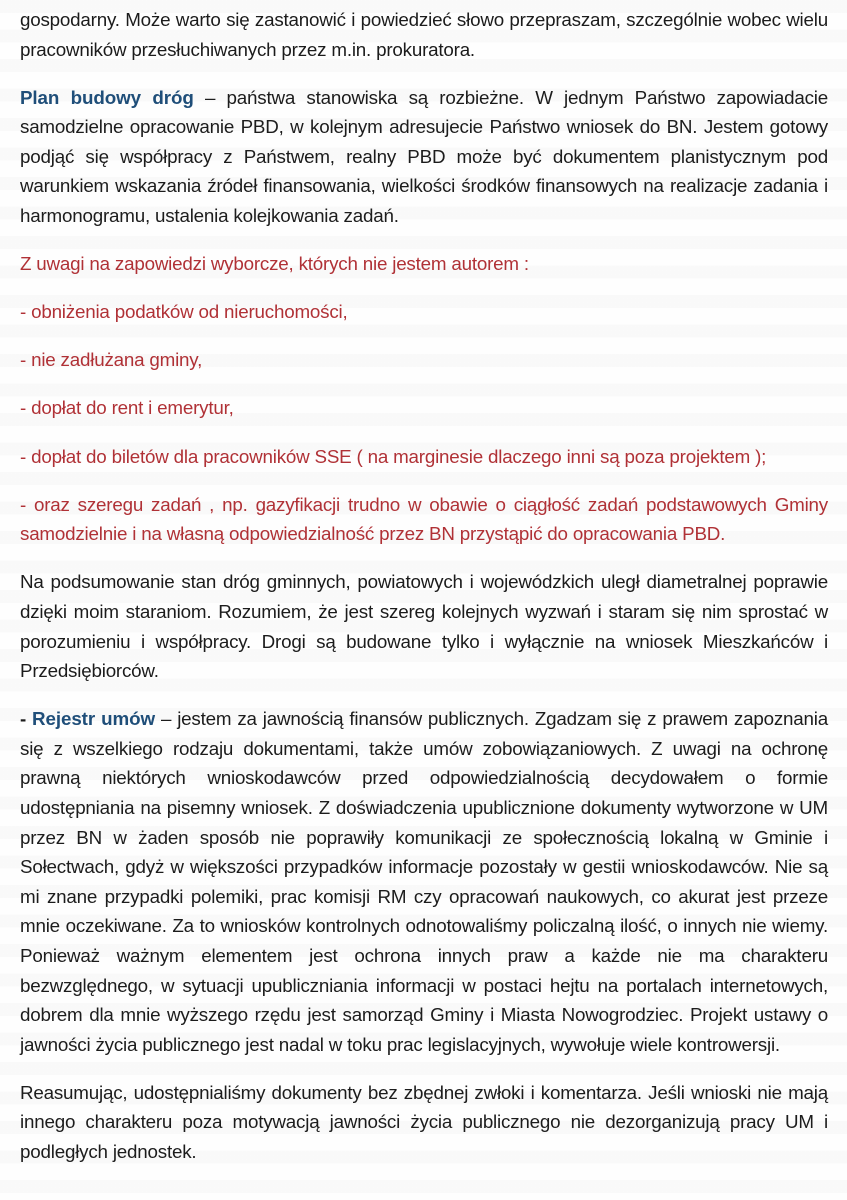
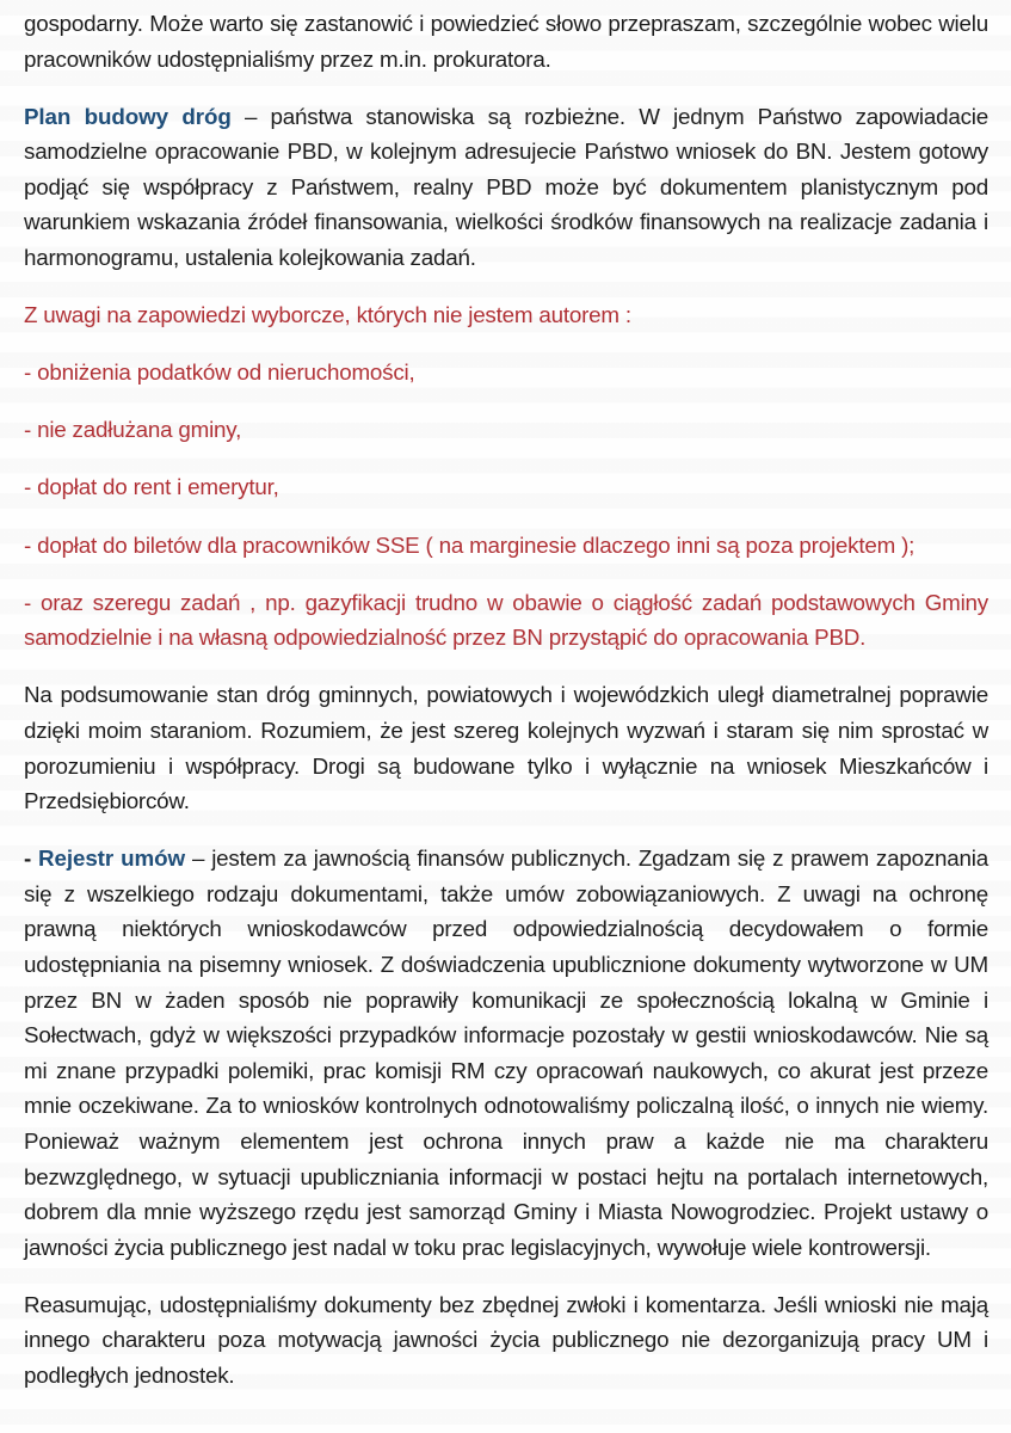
- gospodarny. Może warto się zastanowić i powiedzieć słowo przepraszam, szczególnie wobec wielu pracowników przesłuchiwanych przez m.in. prokuratora.
+ gospodarny. Może warto się zastanowić i powiedzieć słowo przepraszam, szczególnie wobec wielu pracowników udostępnialiśmy przez m.in. prokuratora.
  Plan budowy dróg – państwa stanowiska są rozbieżne. W jednym Państwo zapowiadacie samodzielne opracowanie PBD, w kolejnym adresujecie Państwo wniosek do BN. Jestem gotowy podjąć się współpracy z Państwem, realny PBD może być dokumentem planistycznym pod warunkiem wskazania źródeł finansowania, wielkości środków finansowych na realizacje zadania i harmonogramu, ustalenia kolejkowania zadań.
  Z uwagi na zapowiedzi wyborcze, których nie jestem autorem :
  - obniżenia podatków od nieruchomości,
  - nie zadłużana gminy,
  - dopłat do rent i emerytur,
  - dopłat do biletów dla pracowników SSE ( na marginesie dlaczego inni są poza projektem );
  - oraz szeregu zadań , np. gazyfikacji trudno w obawie o ciągłość zadań podstawowych Gminy samodzielnie i na własną odpowiedzialność przez BN przystąpić do opracowania PBD.
  Na podsumowanie stan dróg gminnych, powiatowych i wojewódzkich uległ diametralnej poprawie dzięki moim staraniom. Rozumiem, że jest szereg kolejnych wyzwań i staram się nim sprostać w porozumieniu i współpracy. Drogi są budowane tylko i wyłącznie na wniosek Mieszkańców i Przedsiębiorców.
  - Rejestr umów – jestem za jawnością finansów publicznych. Zgadzam się z prawem zapoznania się z wszelkiego rodzaju dokumentami, także umów zobowiązaniowych. Z uwagi na ochronę prawną niektórych wnioskodawców przed odpowiedzialnością decydowałem o formie udostępniania na pisemny wniosek. Z doświadczenia upublicznione dokumenty wytworzone w UM przez BN w żaden sposób nie poprawiły komunikacji ze społecznością lokalną w Gminie i Sołectwach, gdyż w większości przypadków informacje pozostały w gestii wnioskodawców. Nie są mi znane przypadki polemiki, prac komisji RM czy opracowań naukowych, co akurat jest przeze mnie oczekiwane. Za to wniosków kontrolnych odnotowaliśmy policzalną ilość, o innych nie wiemy. Ponieważ ważnym elementem jest ochrona innych praw a każde nie ma charakteru bezwzględnego, w sytuacji upubliczniania informacji w postaci hejtu na portalach internetowych, dobrem dla mnie wyższego rzędu jest samorząd Gminy i Miasta Nowogrodziec. Projekt ustawy o jawności życia publicznego jest nadal w toku prac legislacyjnych, wywołuje wiele kontrowersji.
  Reasumując, udostępnialiśmy dokumenty bez zbędnej zwłoki i komentarza. Jeśli wnioski nie mają innego charakteru poza motywacją jawności życia publicznego nie dezorganizują pracy UM i podległych jednostek.
